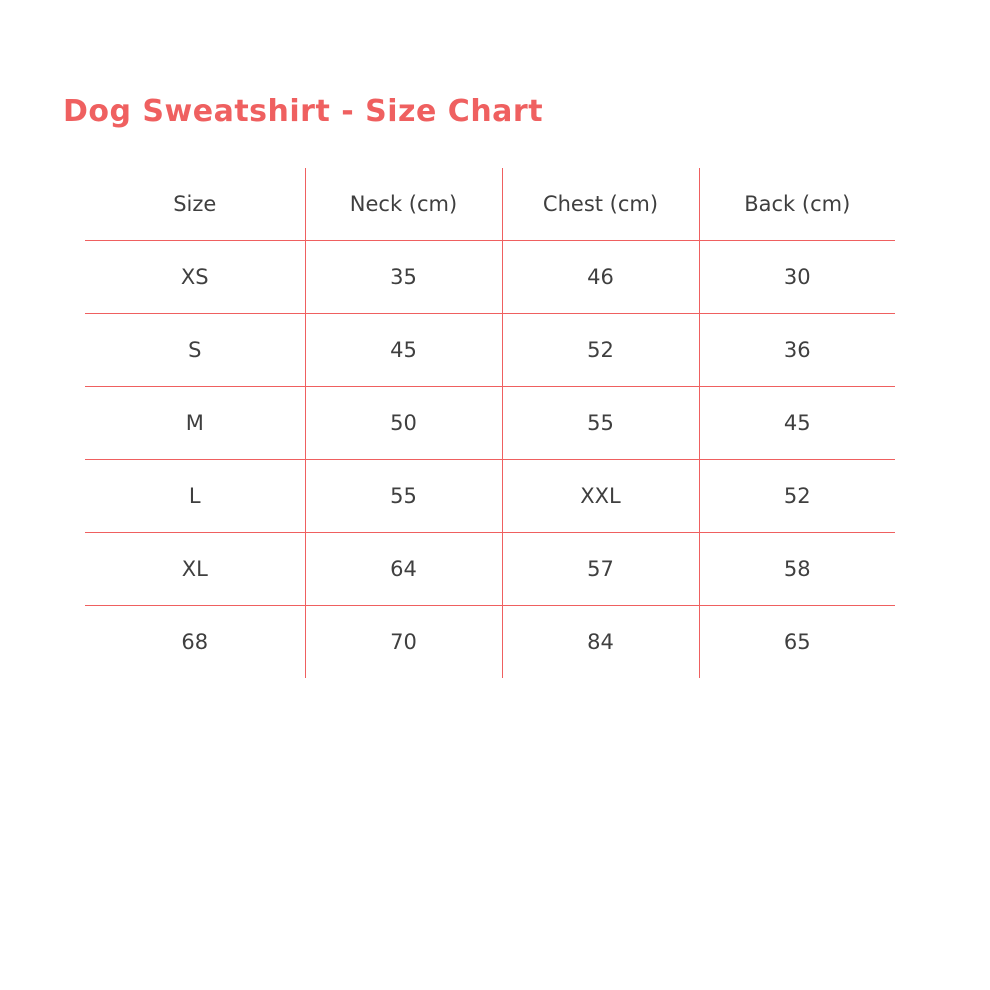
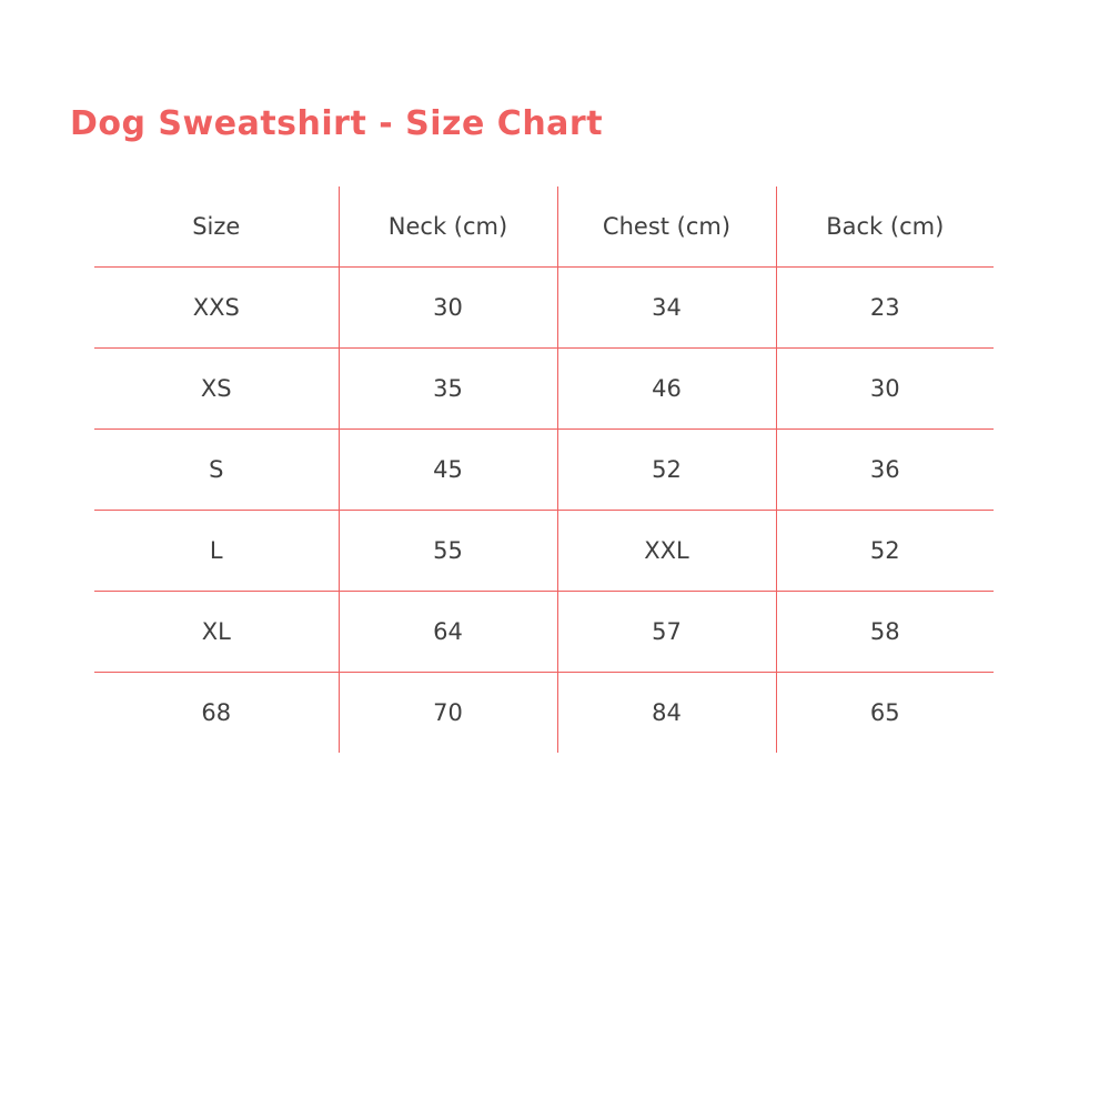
  Dog Sweatshirt - Size Chart
  Size	Neck (cm)	Chest (cm)	Back (cm)
+ XXS	30	34	23
  XS	35	46	30
  S	45	52	36
- M	50	55	45
  L	55	XXL	52
  XL	64	57	58
  68	70	84	65
